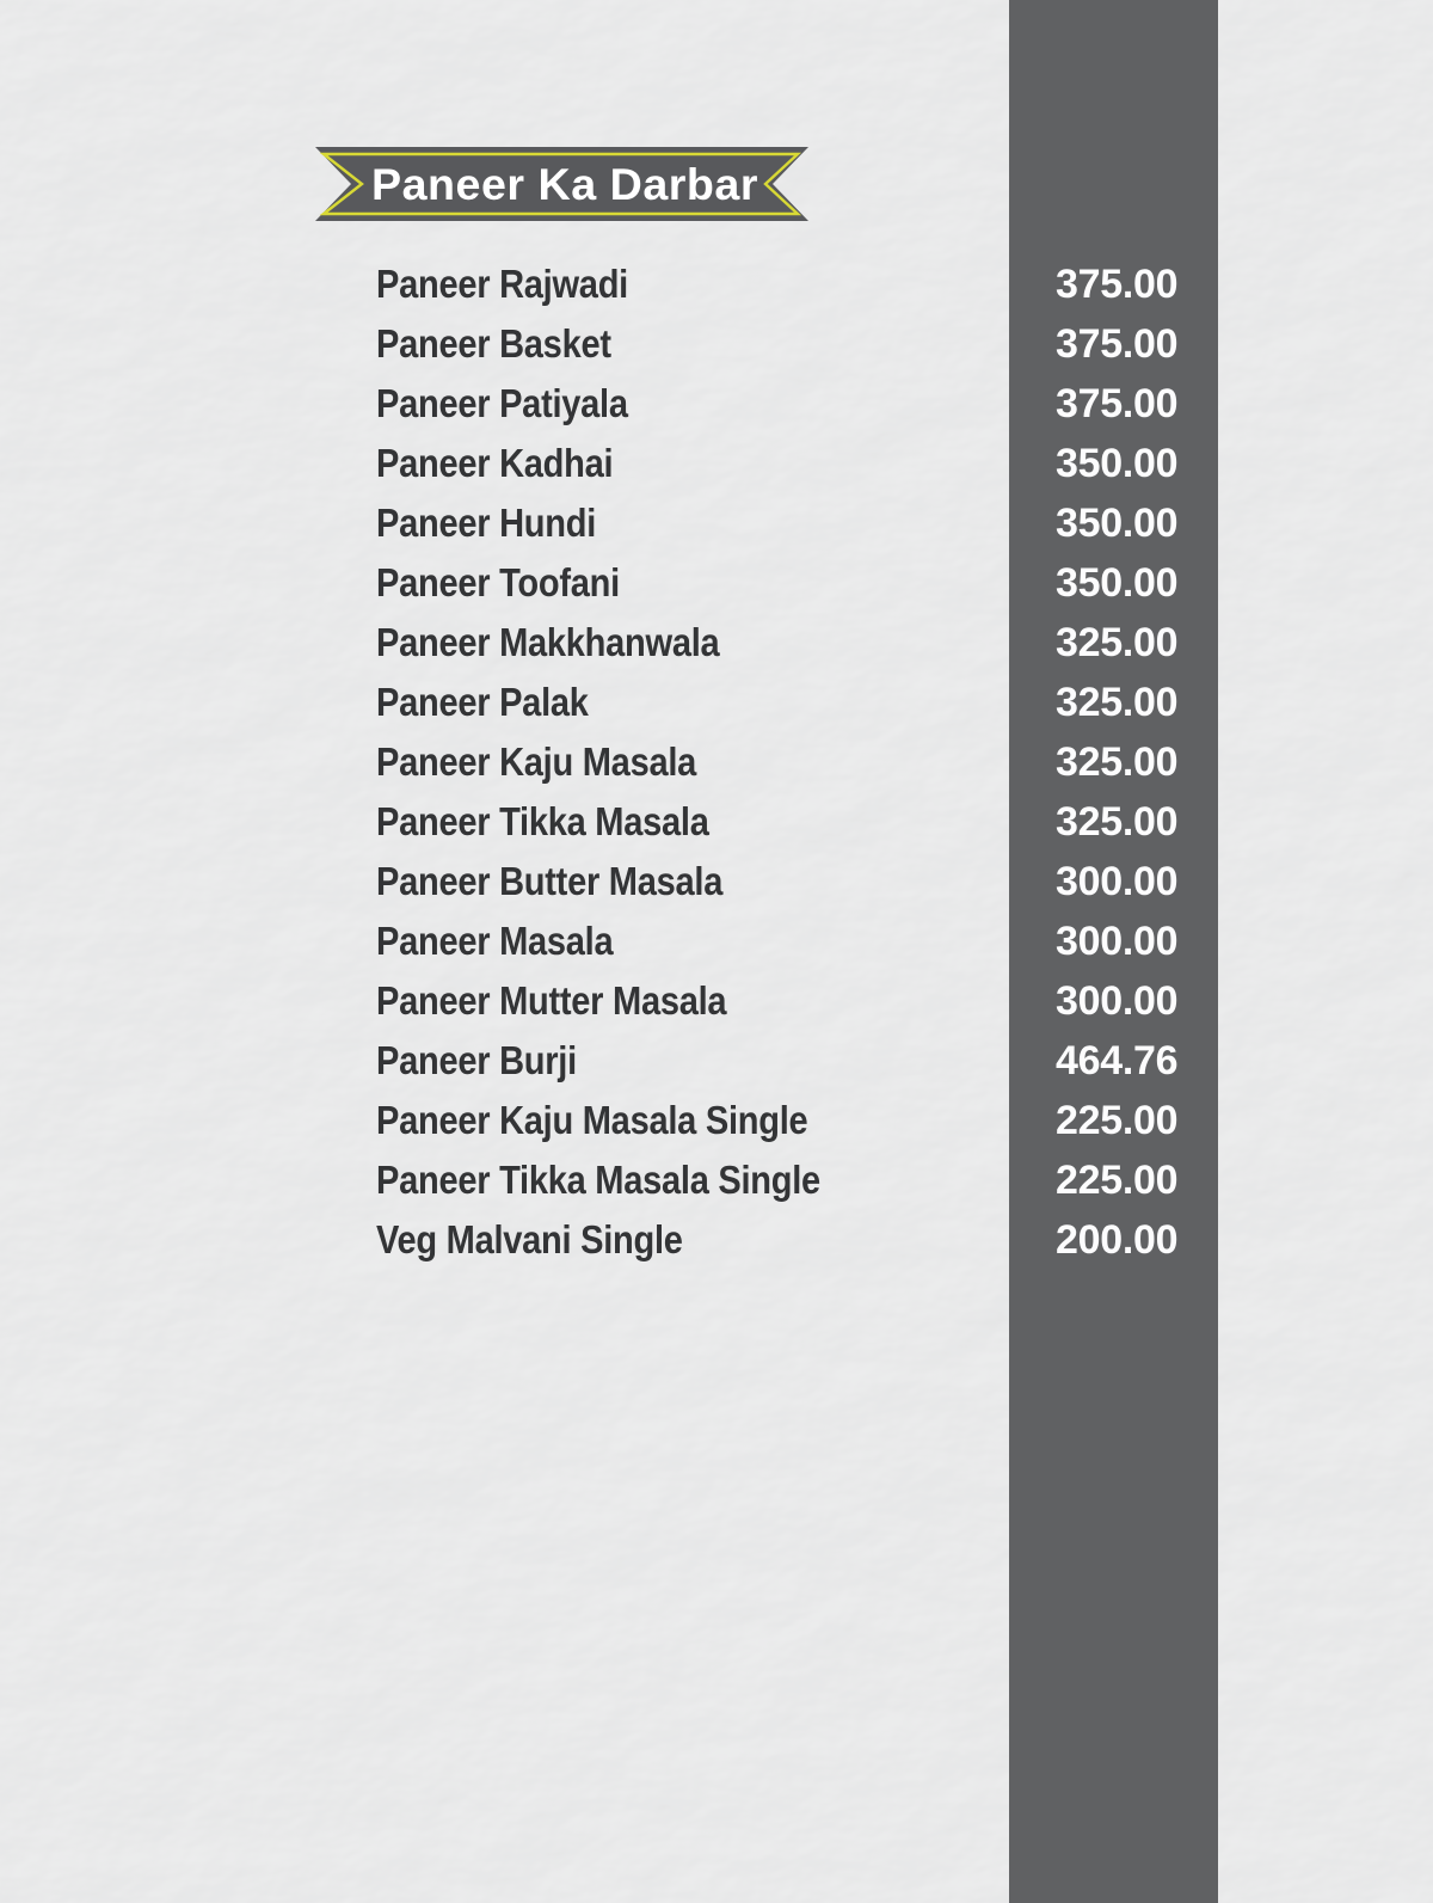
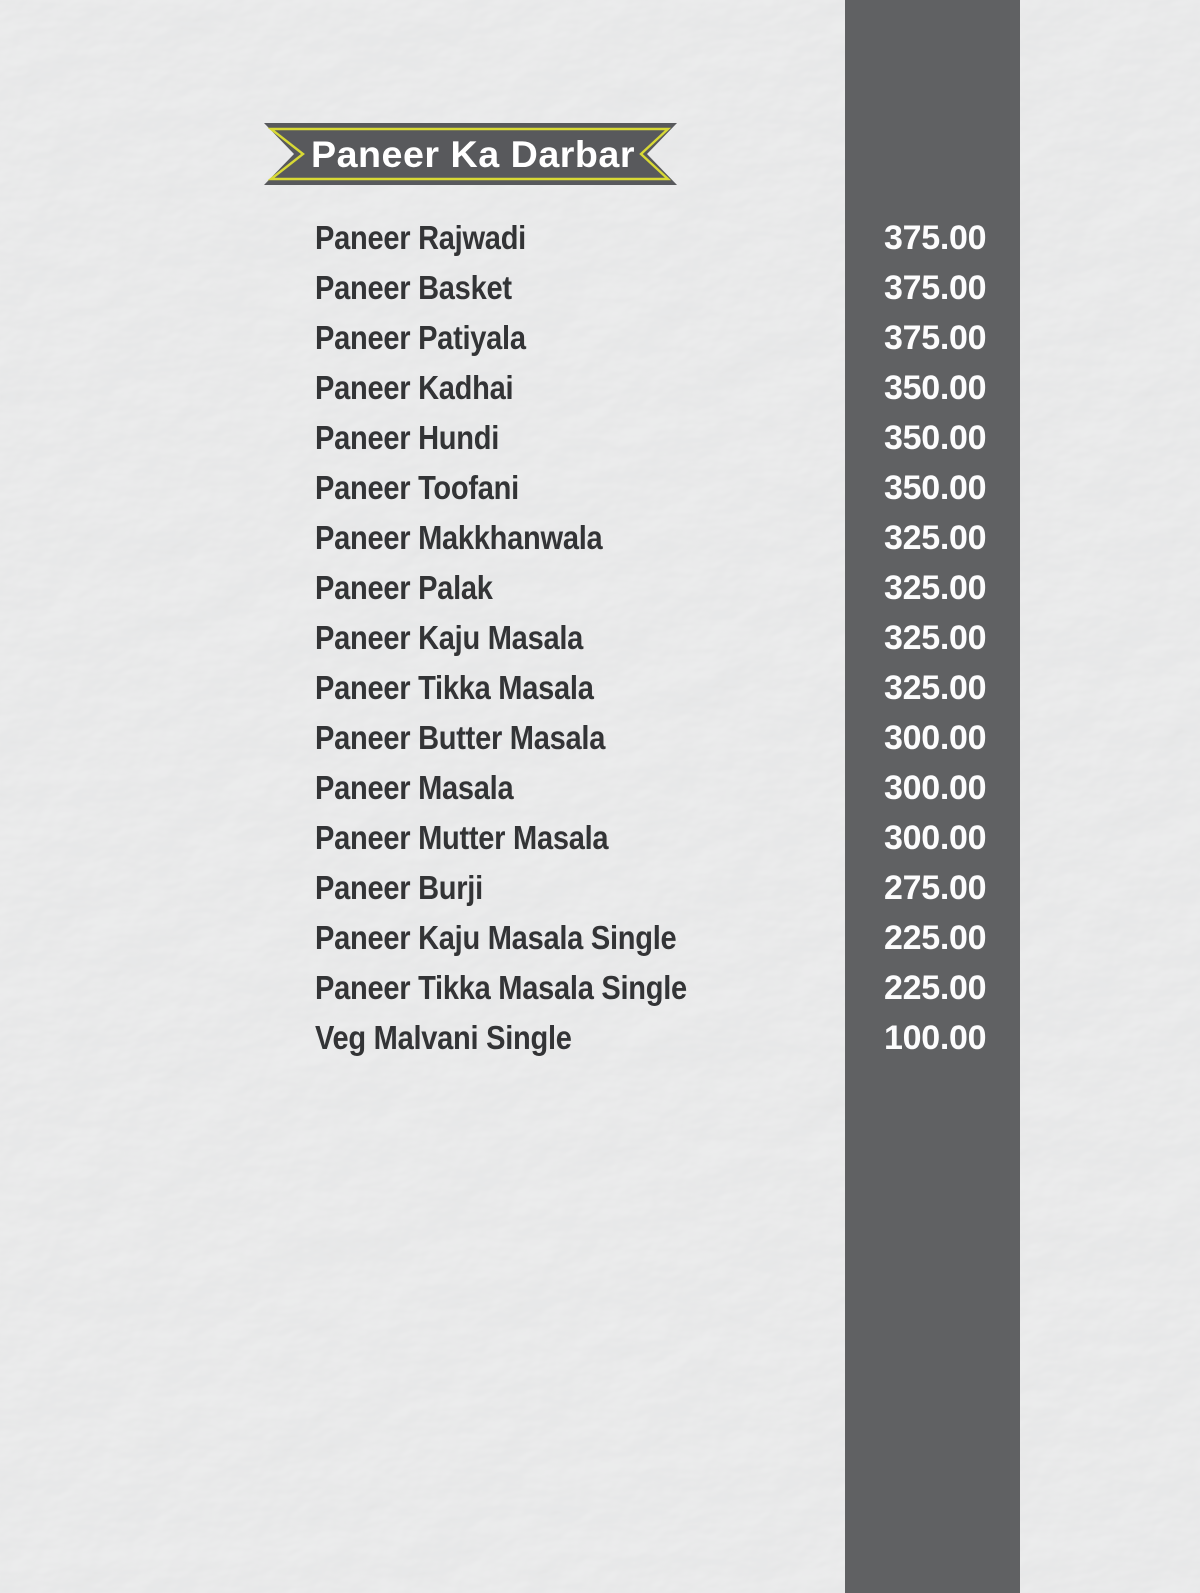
  Paneer Ka Darbar
  Paneer Rajwadi
  375.00
  Paneer Basket
  375.00
  Paneer Patiyala
  375.00
  Paneer Kadhai
  350.00
  Paneer Hundi
  350.00
  Paneer Toofani
  350.00
  Paneer Makkhanwala
  325.00
  Paneer Palak
  325.00
  Paneer Kaju Masala
  325.00
  Paneer Tikka Masala
  325.00
  Paneer Butter Masala
  300.00
  Paneer Masala
  300.00
  Paneer Mutter Masala
  300.00
  Paneer Burji
- 464.76
+ 275.00
  Paneer Kaju Masala Single
  225.00
  Paneer Tikka Masala Single
  225.00
  Veg Malvani Single
- 200.00
+ 100.00
